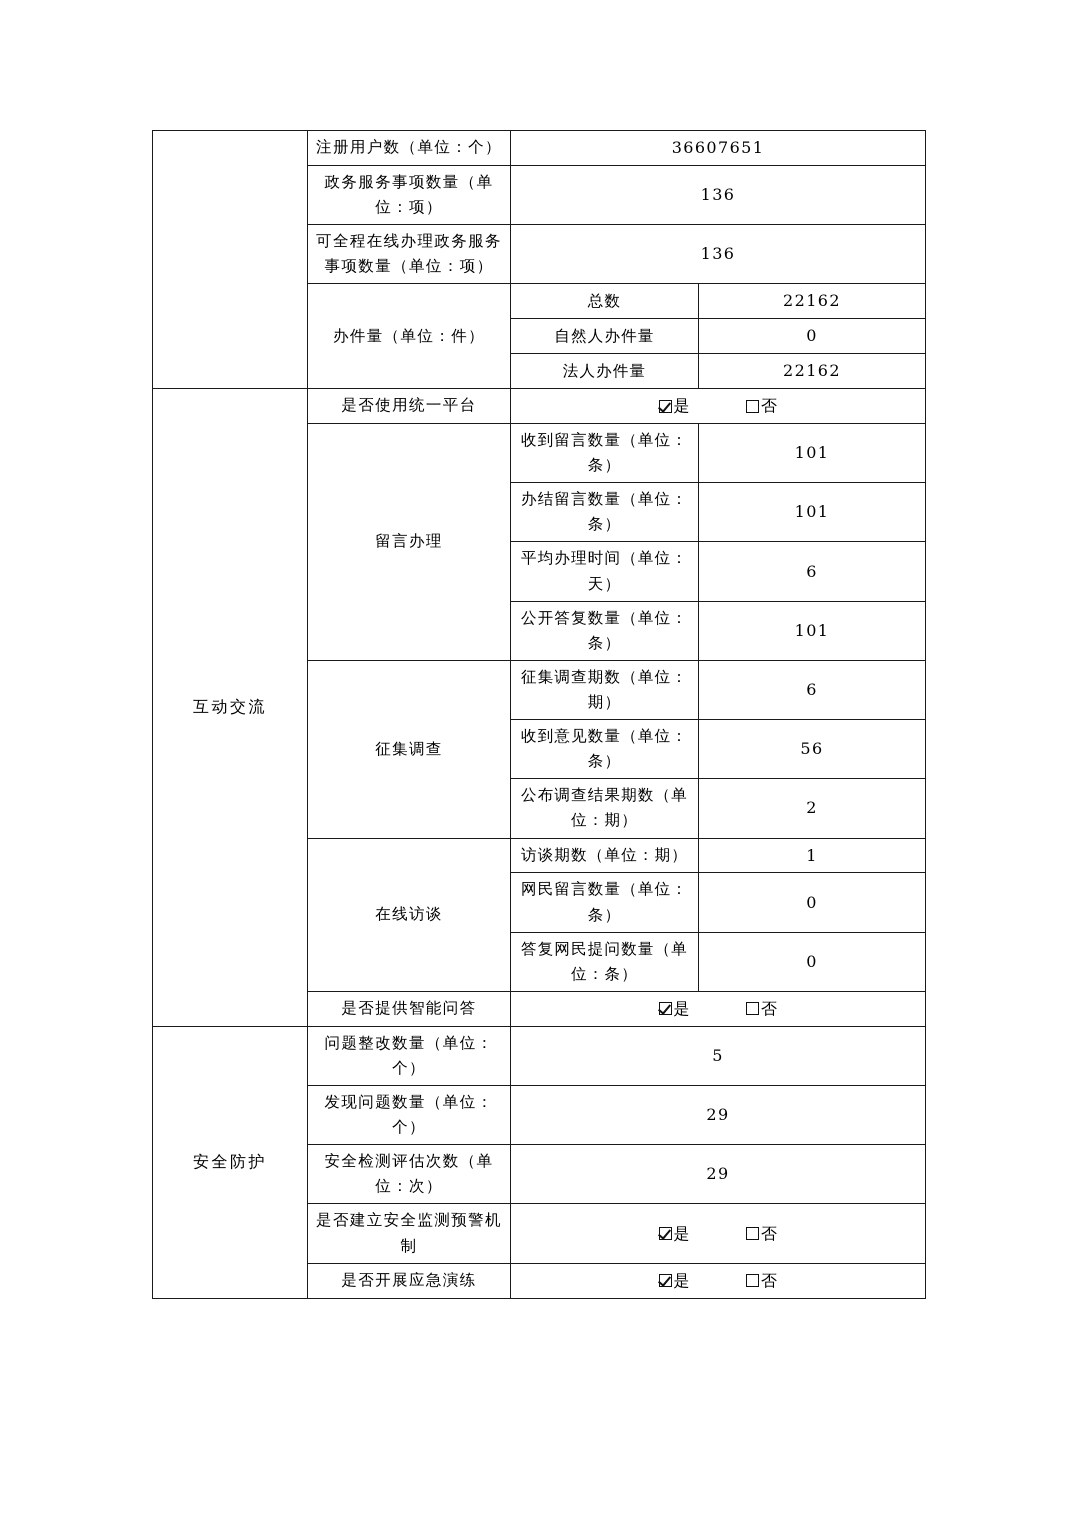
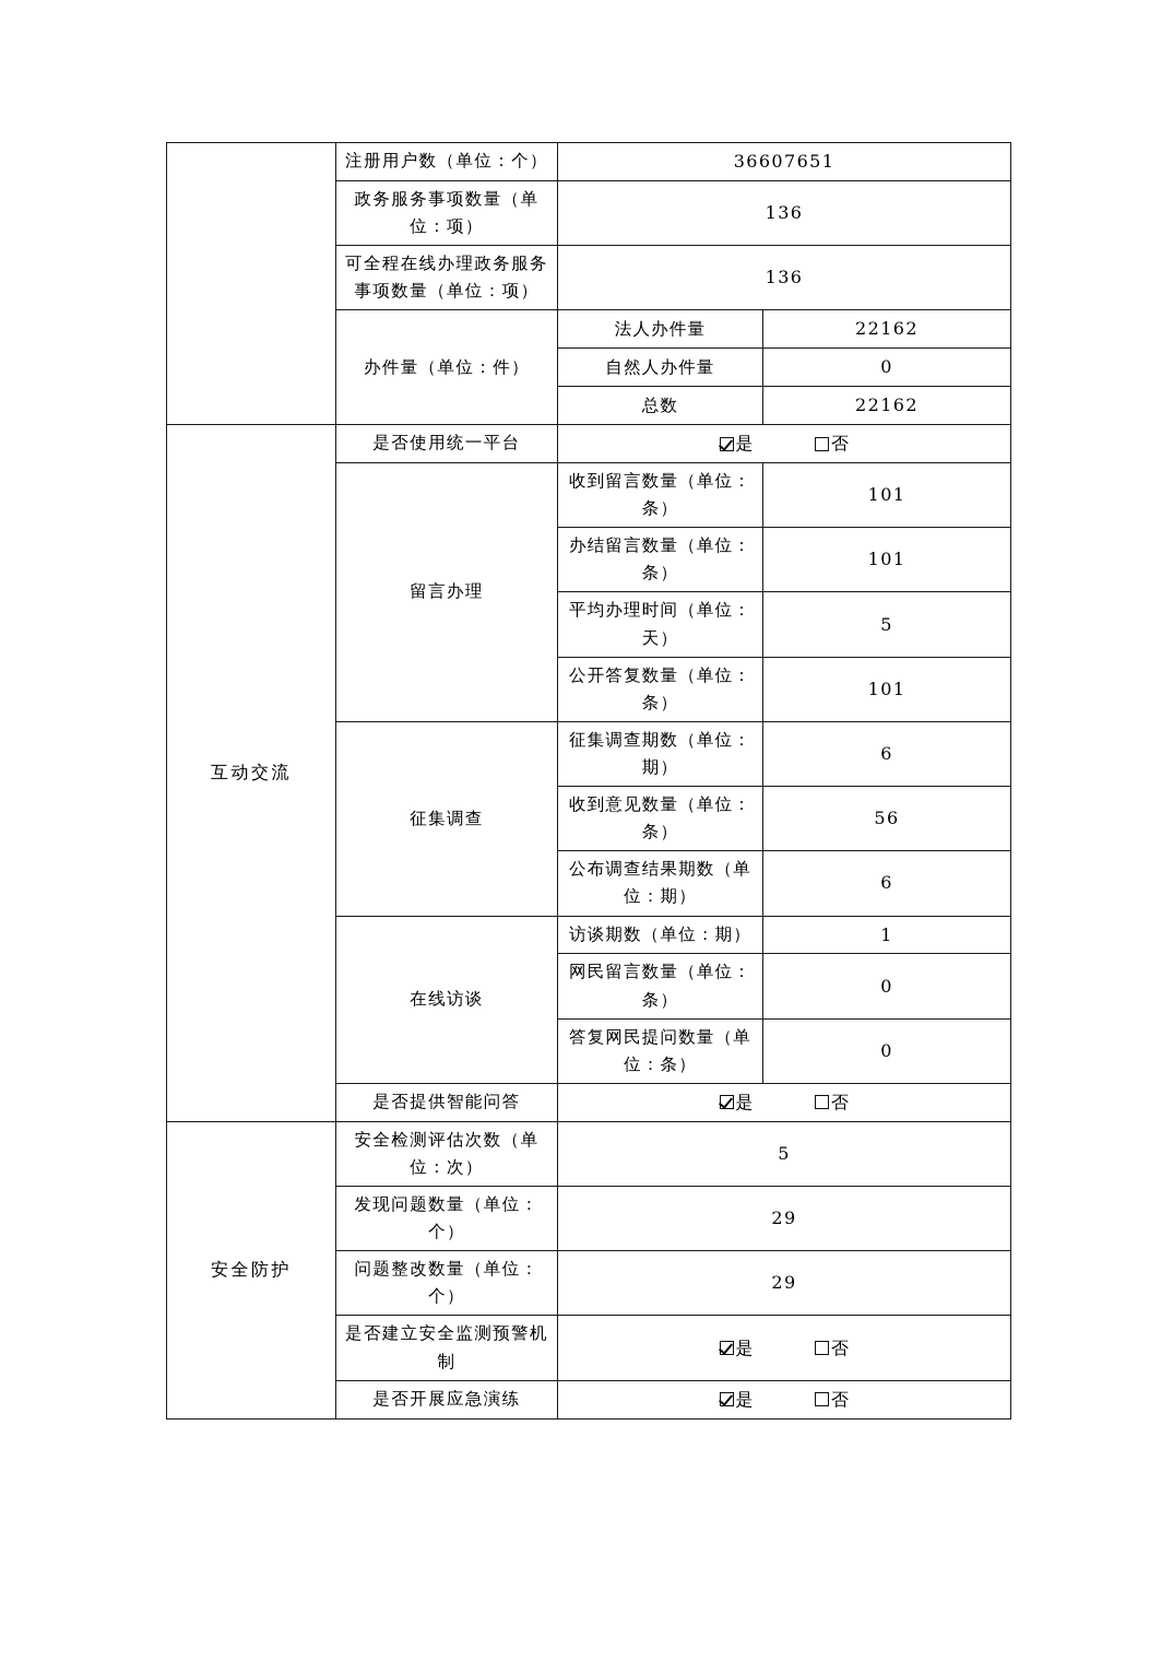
  	注册用户数（单位：个）	36607651
  政务服务事项数量（单位：项）	136
  可全程在线办理政务服务事项数量（单位：项）	136
- 办件量（单位：件）	总数	22162
+ 办件量（单位：件）	法人办件量	22162
  自然人办件量	0
- 法人办件量	22162
+ 总数	22162
  互动交流	是否使用统一平台	是 否
  留言办理	收到留言数量（单位：条）	101
  办结留言数量（单位：条）	101
- 平均办理时间（单位：天）	6
+ 平均办理时间（单位：天）	5
  公开答复数量（单位：条）	101
  征集调查	征集调查期数（单位：期）	6
  收到意见数量（单位：条）	56
- 公布调查结果期数（单位：期）	2
+ 公布调查结果期数（单位：期）	6
  在线访谈	访谈期数（单位：期）	1
  网民留言数量（单位：条）	0
  答复网民提问数量（单位：条）	0
  是否提供智能问答	是 否
- 安全防护	问题整改数量（单位：个）	5
+ 安全防护	安全检测评估次数（单位：次）	5
  发现问题数量（单位：个）	29
- 安全检测评估次数（单位：次）	29
+ 问题整改数量（单位：个）	29
  是否建立安全监测预警机制	是 否
  是否开展应急演练	是 否
